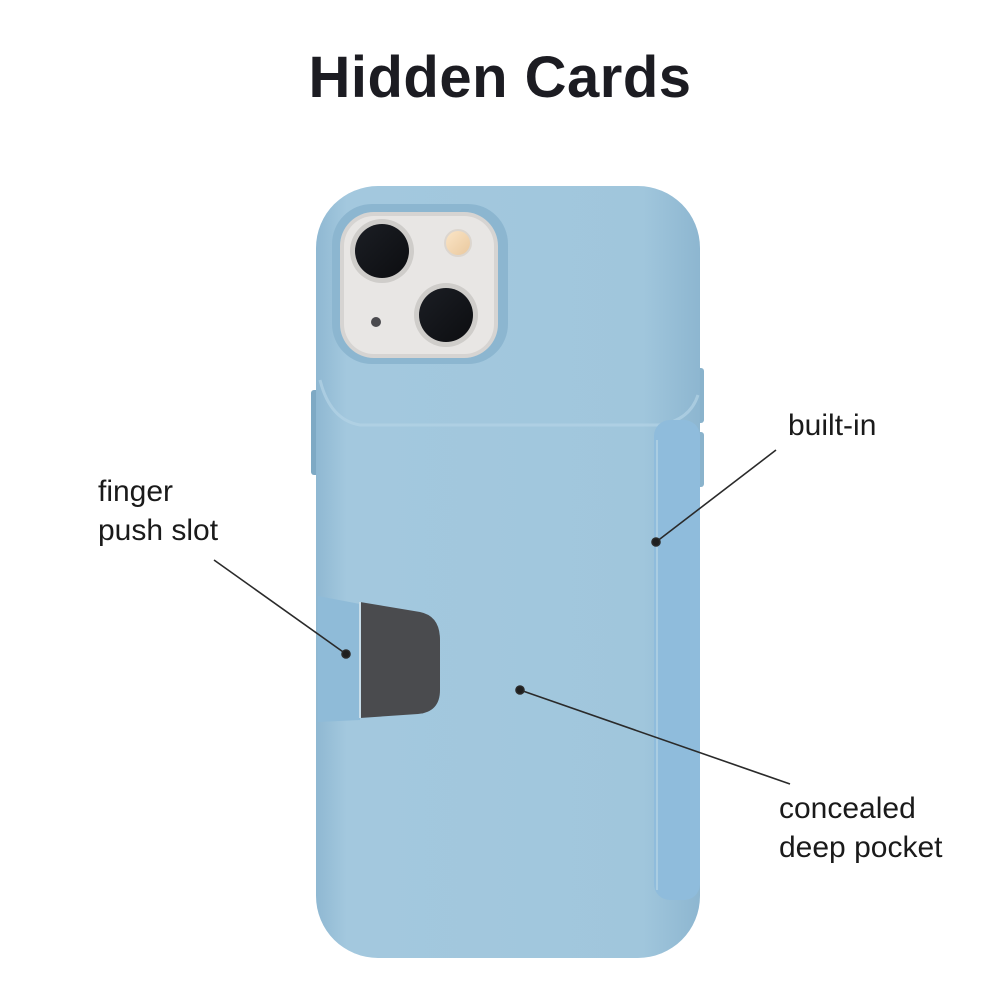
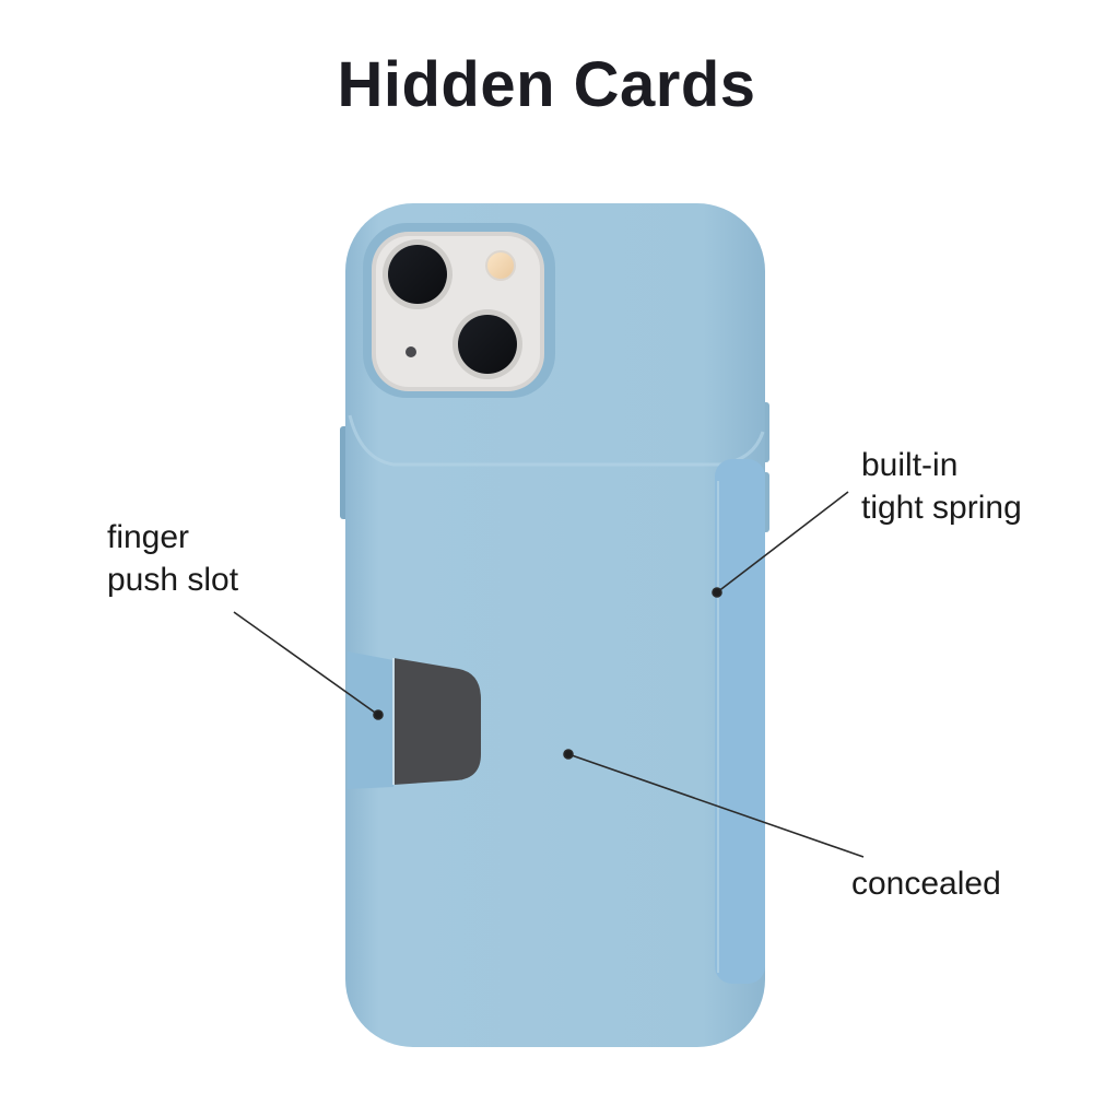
  Hidden Cards
  finger
  push slot
  built-in
+ tight spring
  concealed
- deep pocket
